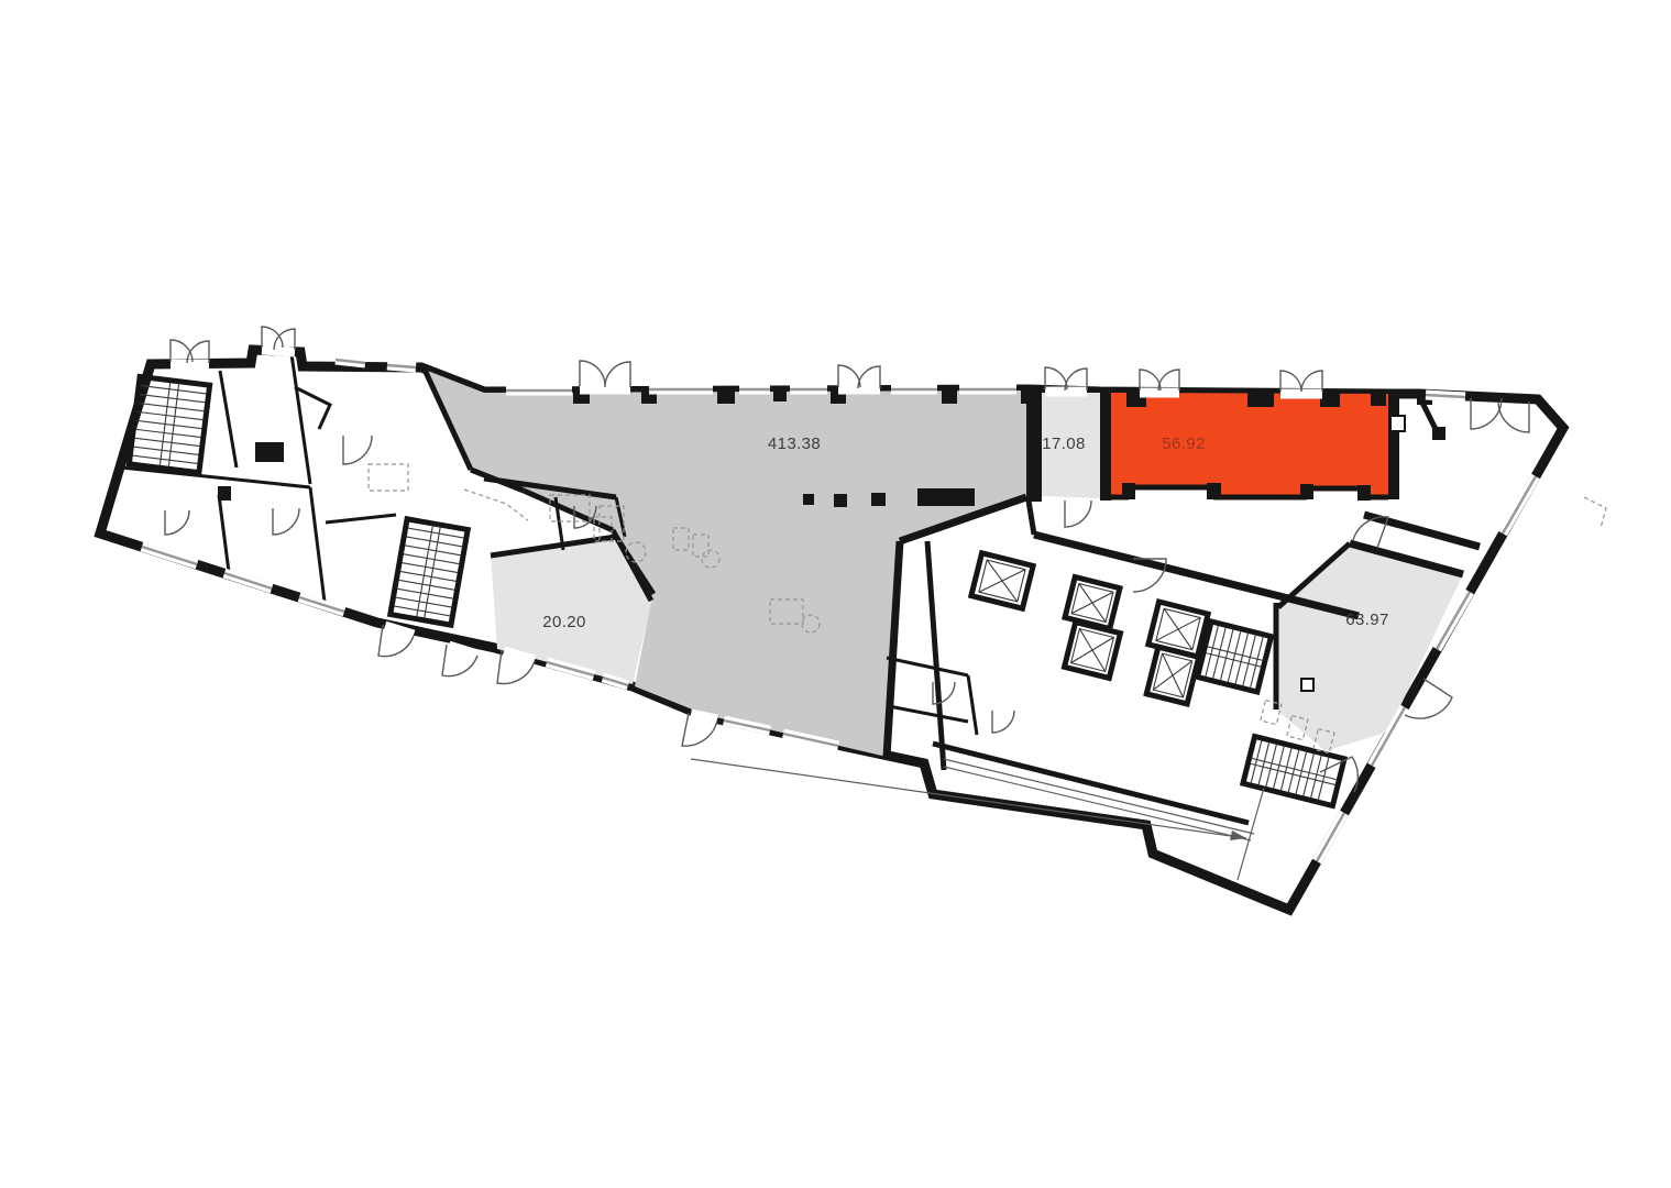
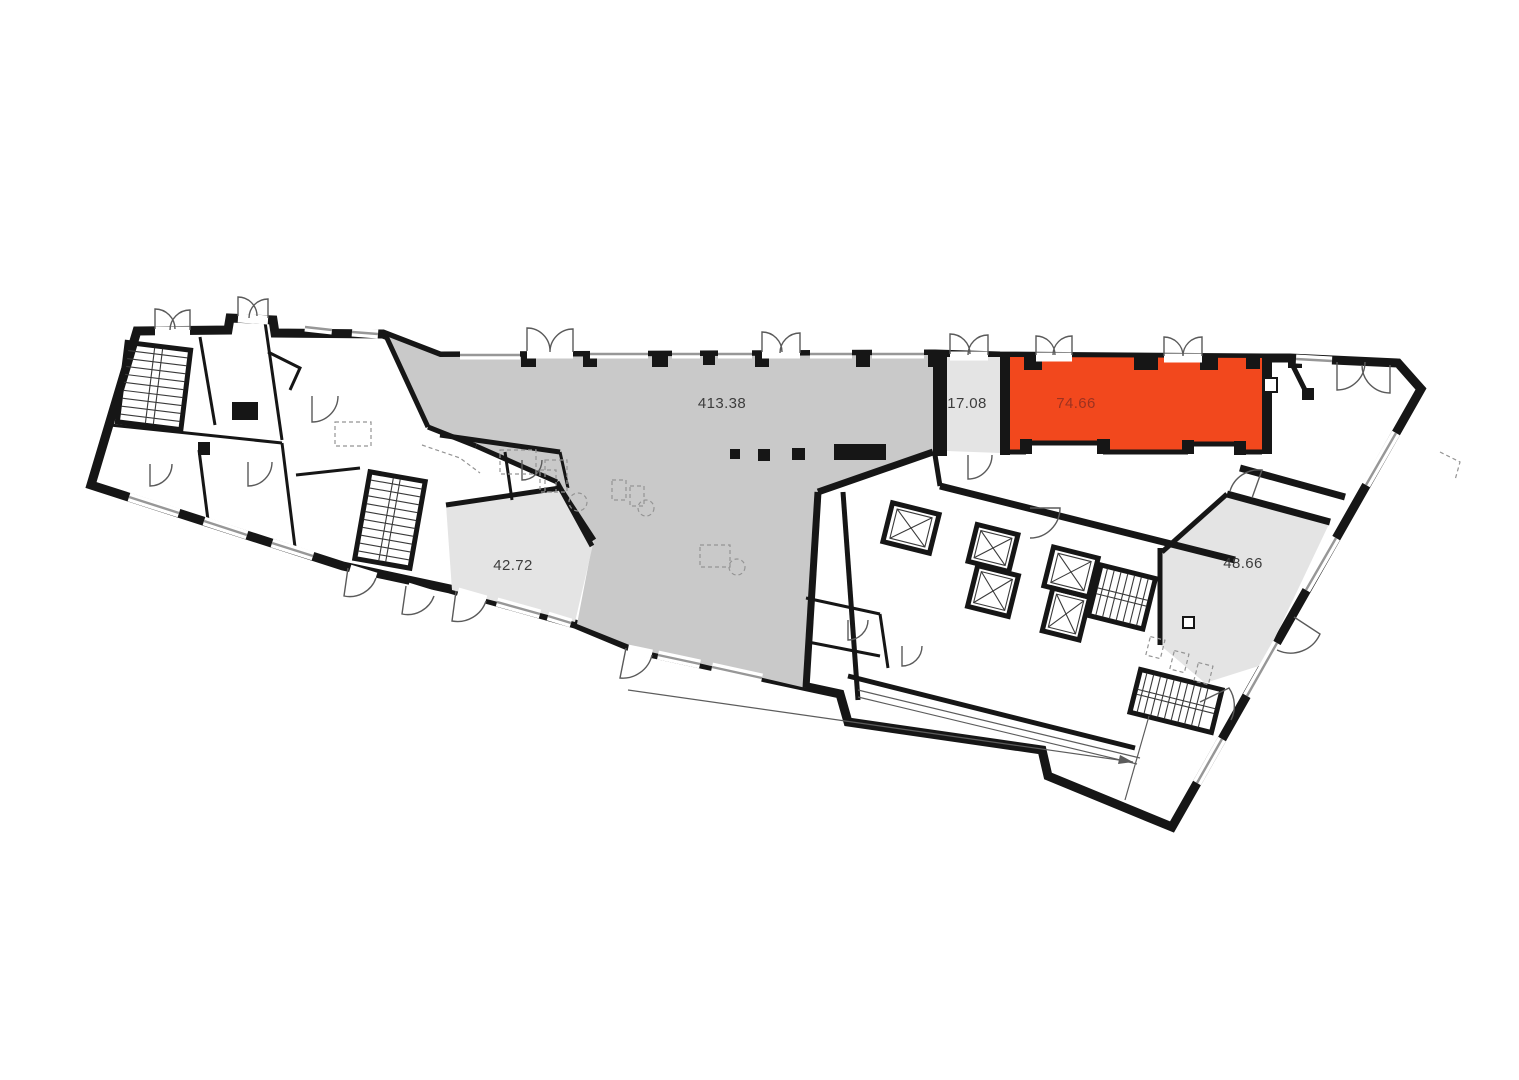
  413.38
  17.08
- 56.92
+ 74.66
- 20.20
+ 42.72
- 63.97
+ 48.66
